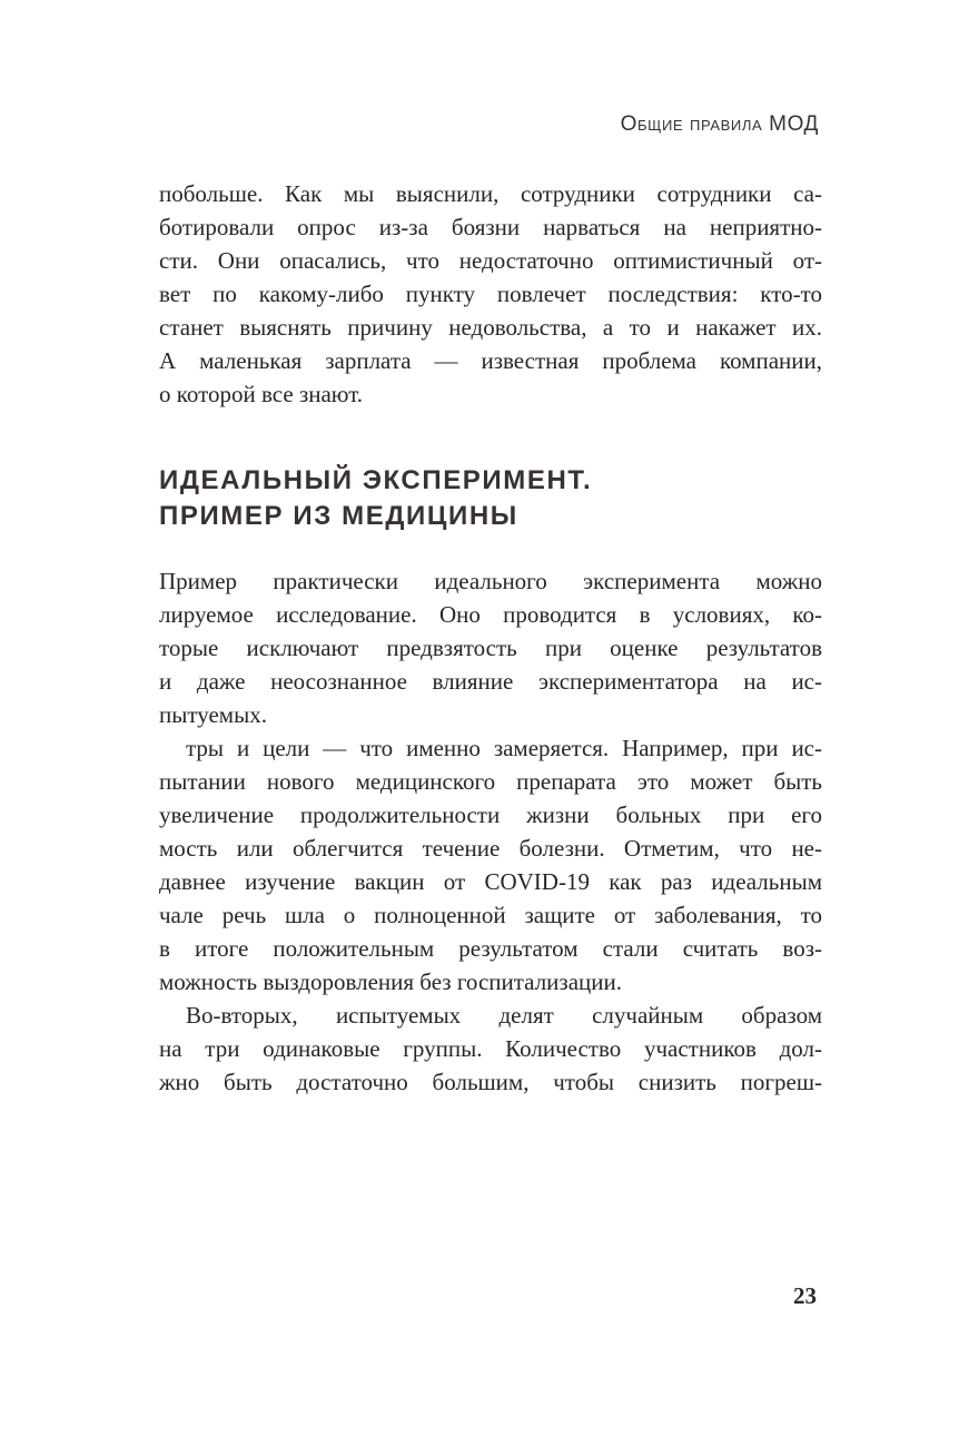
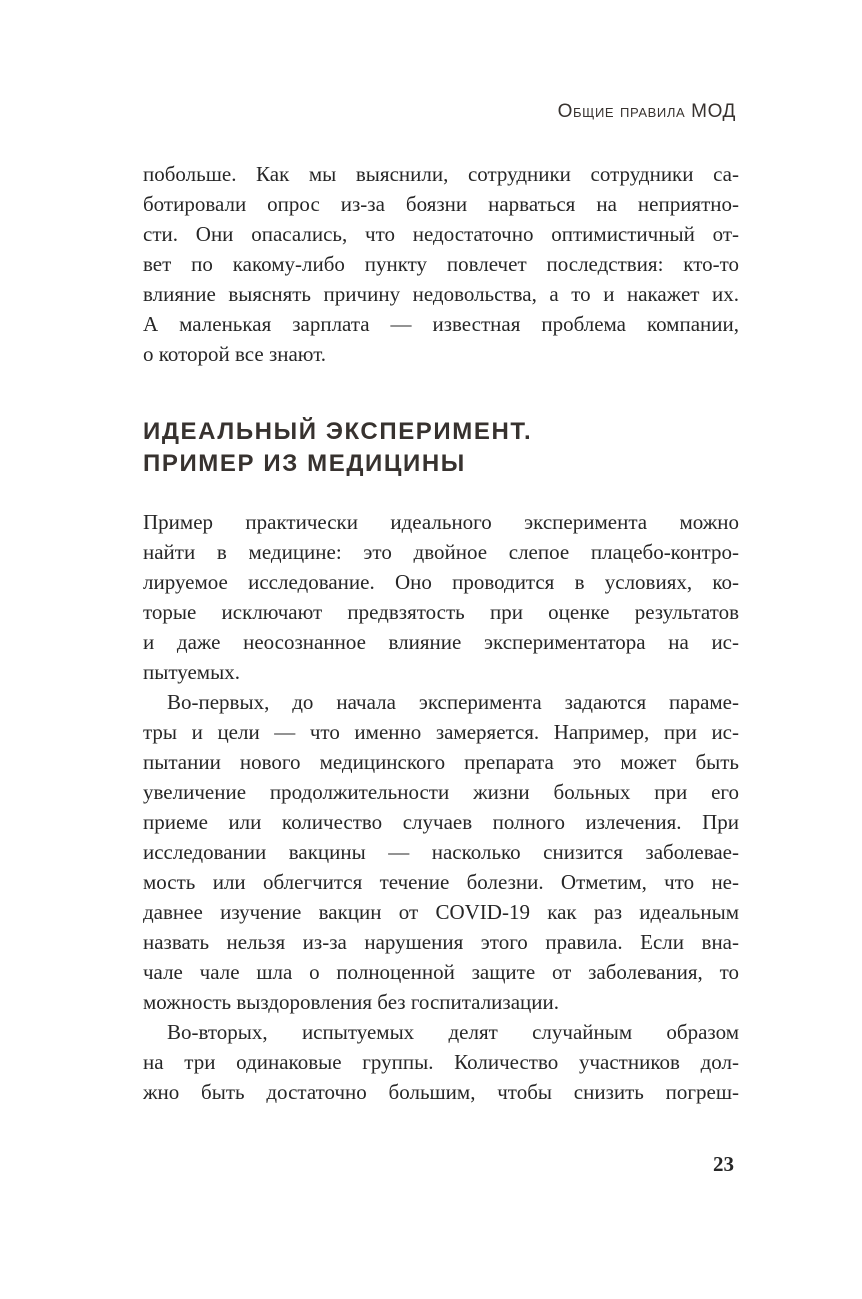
  Общие правила МОД
  побольше. Как мы выяснили, сотрудники сотрудники са-
  ботировали опрос из-за боязни нарваться на неприятно-
  сти. Они опасались, что недостаточно оптимистичный от-
  вет по какому-либо пункту повлечет последствия: кто-то
- станет выяснять причину недовольства, а то и накажет их.
+ влияние выяснять причину недовольства, а то и накажет их.
  А маленькая зарплата — известная проблема компании,
  о которой все знают.
  ИДЕАЛЬНЫЙ ЭКСПЕРИМЕНТ.
  ПРИМЕР ИЗ МЕДИЦИНЫ
  Пример практически идеального эксперимента можно
+ найти в медицине: это двойное слепое плацебо-контро-
  лируемое исследование. Оно проводится в условиях, ко-
  торые исключают предвзятость при оценке результатов
  и даже неосознанное влияние экспериментатора на ис-
  пытуемых.
+ Во-первых, до начала эксперимента задаются параме-
  тры и цели — что именно замеряется. Например, при ис-
  пытании нового медицинского препарата это может быть
  увеличение продолжительности жизни больных при его
+ приеме или количество случаев полного излечения. При
+ исследовании вакцины — насколько снизится заболевае-
  мость или облегчится течение болезни. Отметим, что не-
  давнее изучение вакцин от COVID-19 как раз идеальным
+ назвать нельзя из-за нарушения этого правила. Если вна-
- чале речь шла о полноценной защите от заболевания, то
+ чале чале шла о полноценной защите от заболевания, то
- в итоге положительным результатом стали считать воз-
  можность выздоровления без госпитализации.
  Во-вторых, испытуемых делят случайным образом
  на три одинаковые группы. Количество участников дол-
  жно быть достаточно большим, чтобы снизить погреш-
  23
